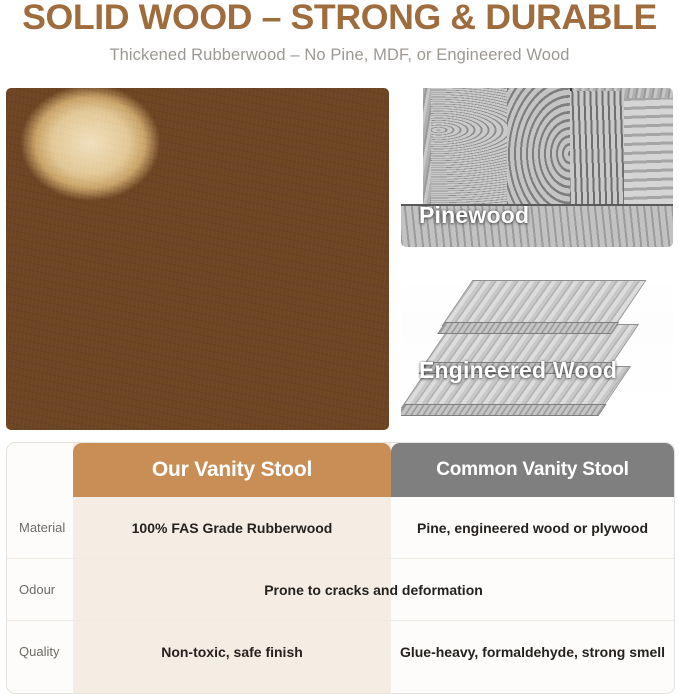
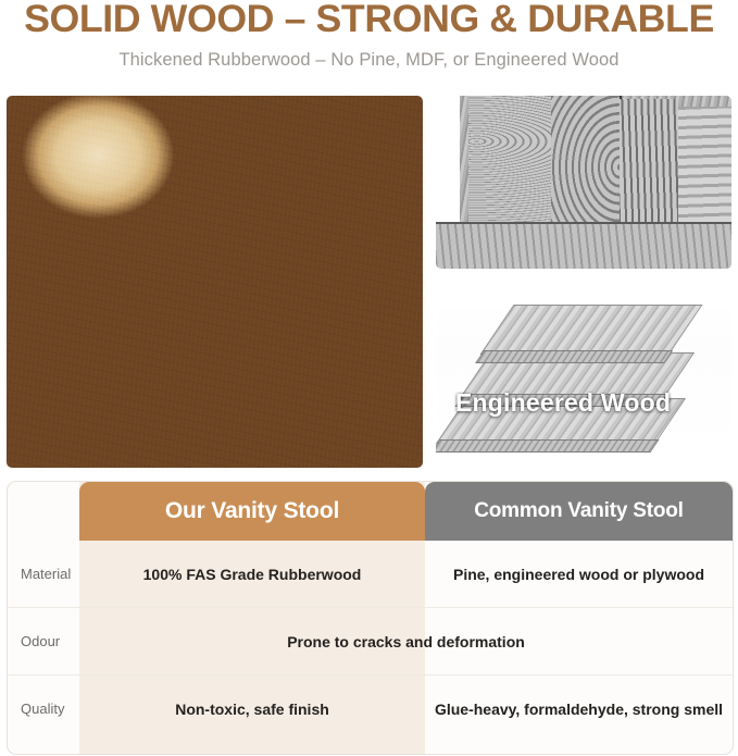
  SOLID WOOD – STRONG & DURABLE
  Thickened Rubberwood – No Pine, MDF, or Engineered Wood
- Pinewood
  Engineered Wood
  Our Vanity Stool
  Common Vanity Stool
  Material
  100% FAS Grade Rubberwood
  Pine, engineered wood or plywood
  Odour
  Prone to cracks and deformation
  Quality
  Non-toxic, safe finish
  Glue-heavy, formaldehyde, strong smell
